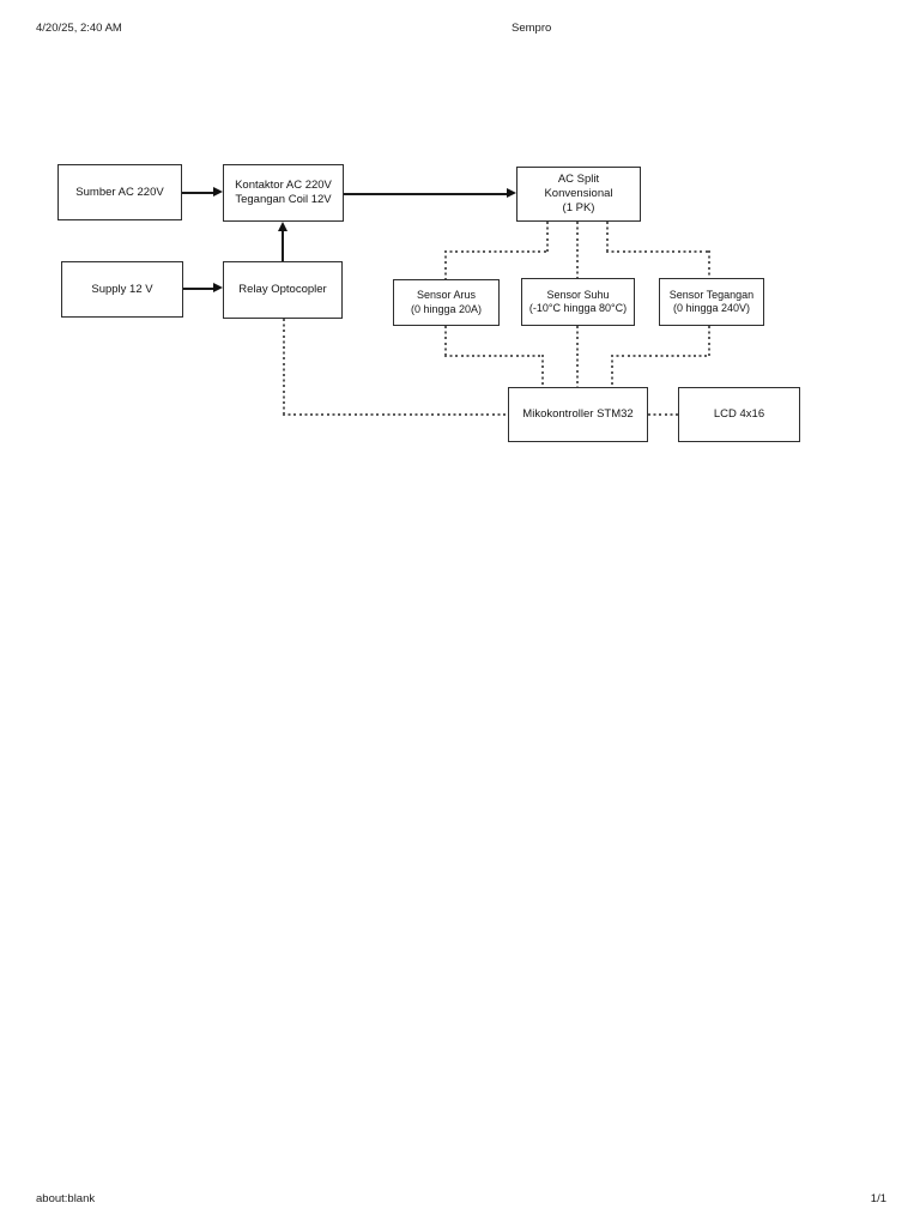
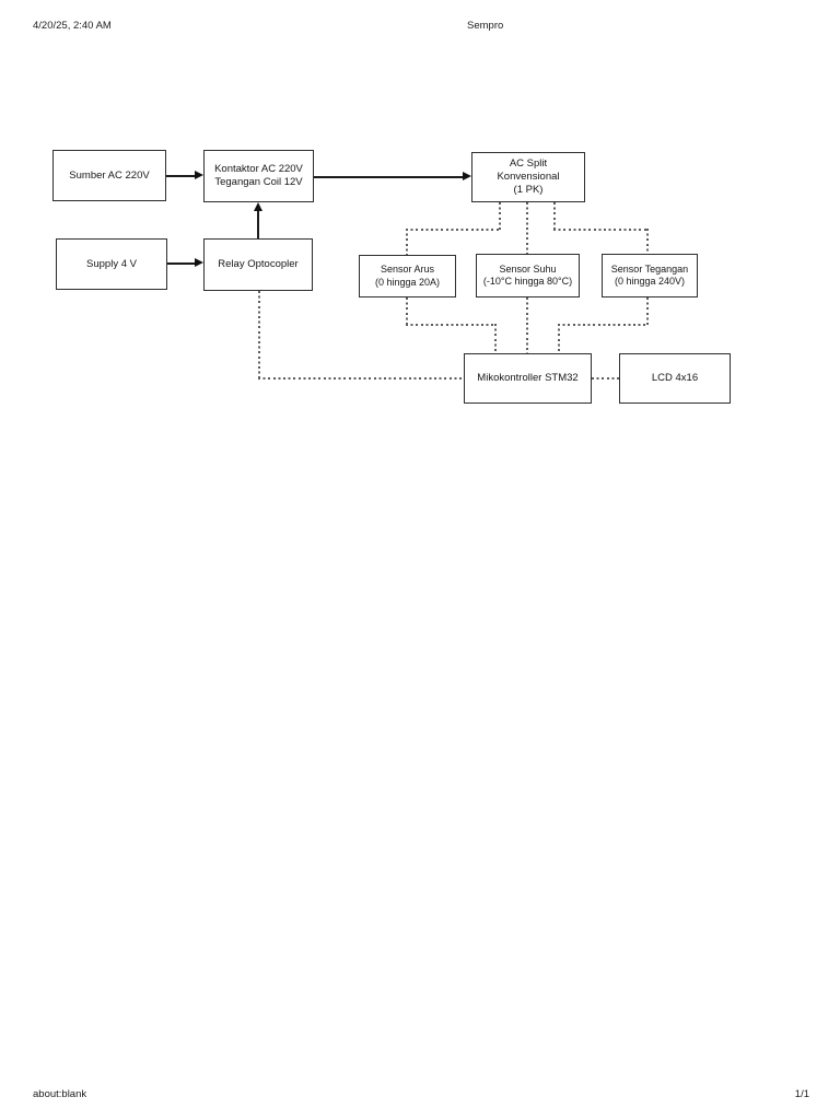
  4/20/25, 2:40 AM
  Sempro
  Sumber AC 220V
  Kontaktor AC 220V
  Tegangan Coil 12V
  AC Split
  Konvensional
  (1 PK)
- Supply 12 V
+ Supply 4 V
  Relay Optocopler
  Sensor Arus
  (0 hingga 20A)
  Sensor Suhu
  (-10°C hingga 80°C)
  Sensor Tegangan
  (0 hingga 240V)
  Mikokontroller STM32
  LCD 4x16
  about:blank
  1/1
